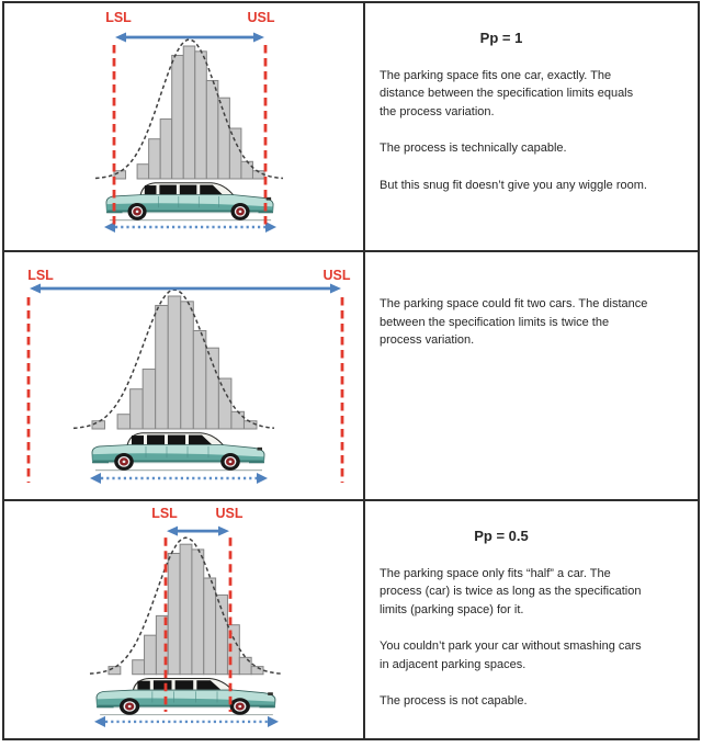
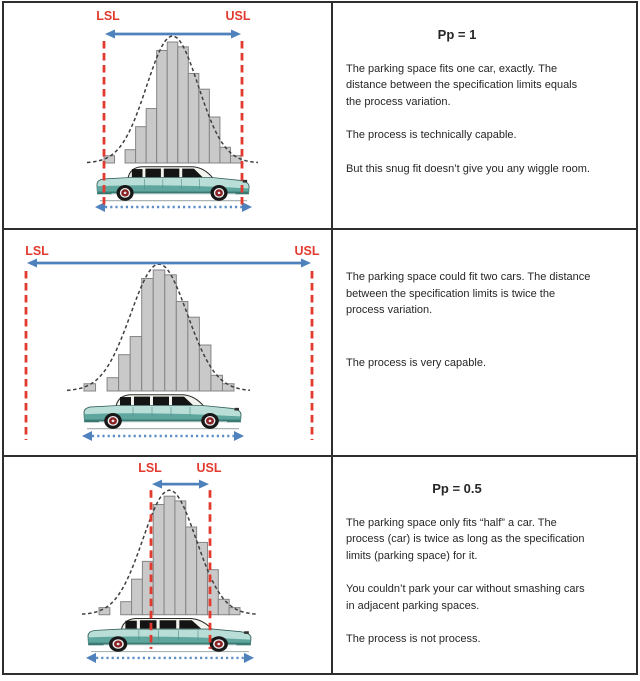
  LSL
  USL
  Pp = 1
  The parking space fits one car, exactly. The
  distance between the specification limits equals
  the process variation.
  The process is technically capable.
  But this snug fit doesn’t give you any wiggle room.
  LSL
  USL
  The parking space could fit two cars. The distance
  between the specification limits is twice the
  process variation.
+ The process is very capable.
  LSL
  USL
  Pp = 0.5
  The parking space only fits “half” a car. The
  process (car) is twice as long as the specification
  limits (parking space) for it.
  You couldn’t park your car without smashing cars
  in adjacent parking spaces.
- The process is not capable.
+ The process is not process.
